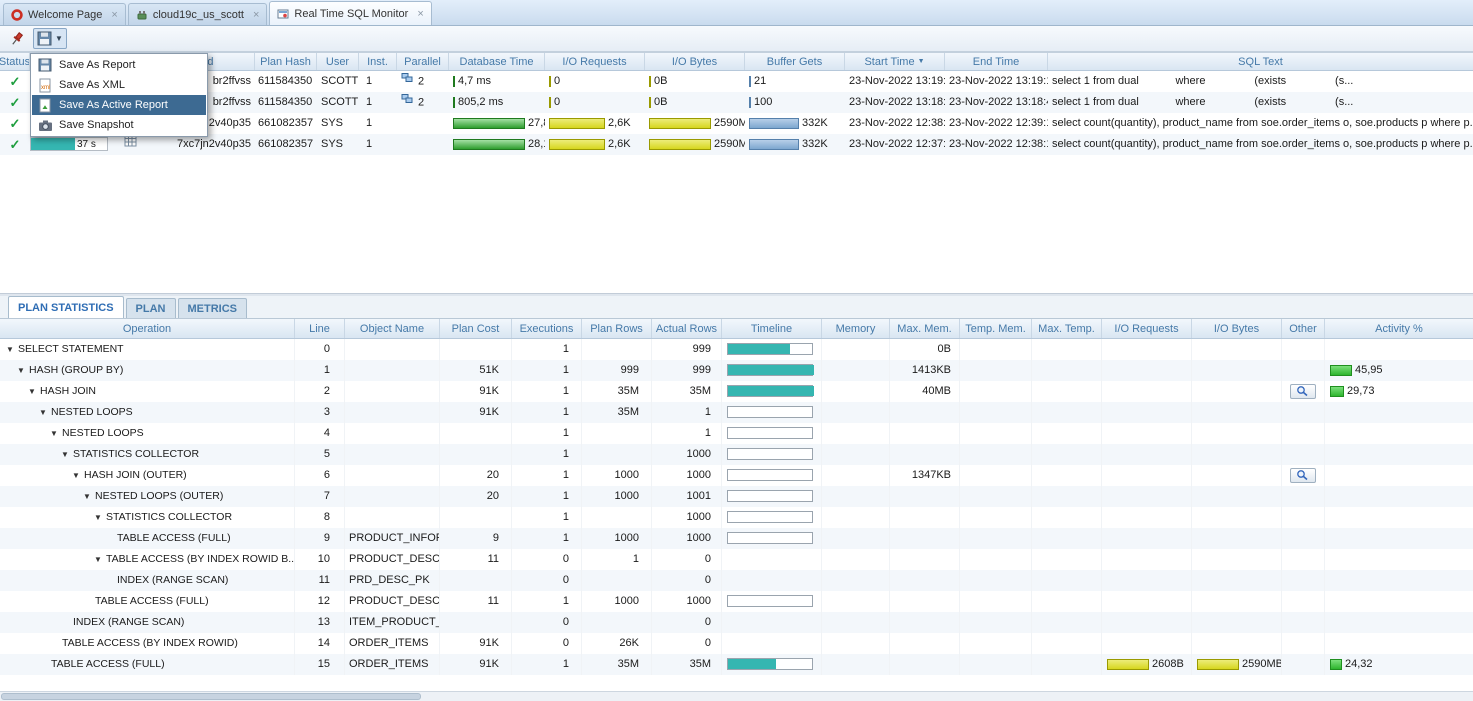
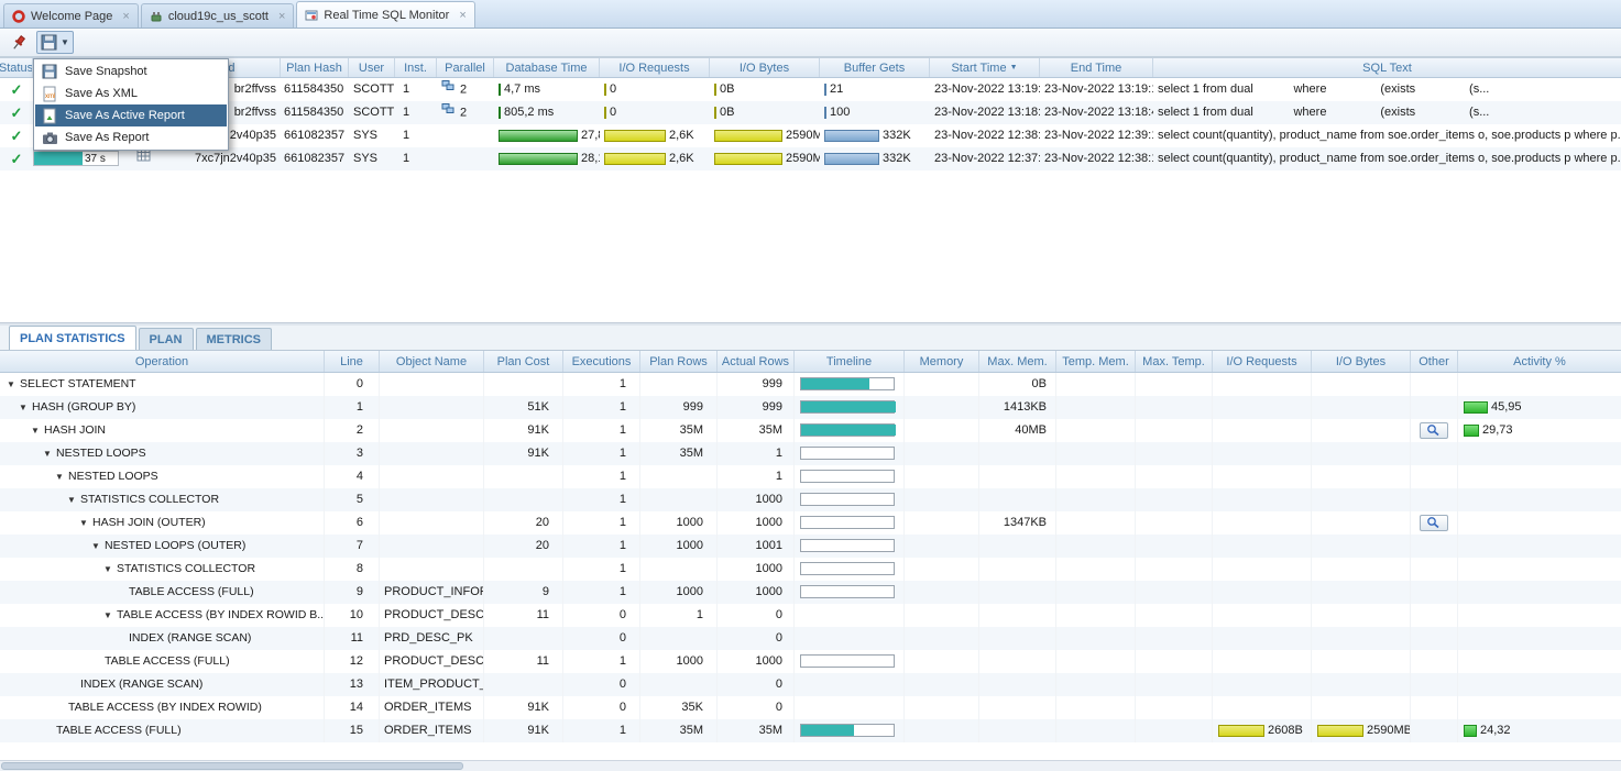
  Welcome Page
  ×
  cloud19c_us_scott
  ×
  Real Time SQL Monitor
  ×
  ▼
- Save As Report
+ Save Snapshot
  Save As XML
  Save As Active Report
- Save Snapshot
+ Save As Report
  Status
  Plan Hash
  User
  Inst.
  Parallel
  Database Time
  I/O Requests
  I/O Bytes
  Buffer Gets
  Start Time
  End Time
  SQL Text
  ✓
  br2ffvss
  611584350
  SCOTT
  1
  2
  4,7 ms
  0
  0B
  21
  23-Nov-2022 13:19:
  23-Nov-2022 13:19:
  select 1 from dual where (exists (s...
  ✓
  br2ffvss
  611584350
  SCOTT
  1
  2
  805,2 ms
  0
  0B
  100
  23-Nov-2022 13:18:
  23-Nov-2022 13:18:
  select 1 from dual where (exists (s...
  ✓
  2v40p35
  661082357
  SYS
  1
  2,6K
  2590M
  332K
  23-Nov-2022 12:38:
  23-Nov-2022 12:39:
  select count(quantity), product_name from soe.order_items o, soe.products p where p.
  ✓
  37 s
  7xc7jn2v40p35
  661082357
  SYS
  1
  2,6K
  2590M
  332K
  23-Nov-2022 12:37:
  23-Nov-2022 12:38:
  select count(quantity), product_name from soe.order_items o, soe.products p where p.
  PLAN STATISTICS
  PLAN
  METRICS
  Operation
  Line
  Object Name
  Plan Cost
  Executions
  Plan Rows
  Actual Rows
  Timeline
  Memory
  Max. Mem.
  Temp. Mem.
  Max. Temp.
  I/O Requests
  I/O Bytes
  Other
  Activity %
  ▼
  SELECT STATEMENT
  0
  1
  999
  0B
  ▼
  HASH (GROUP BY)
  1
  51K
  1
  999
  999
  1413KB
  45,95
  ▼
  HASH JOIN
  2
  91K
  1
  35M
  35M
  40MB
  29,73
  ▼
  NESTED LOOPS
  3
  91K
  1
  35M
  1
  ▼
  NESTED LOOPS
  4
  1
  1
  ▼
  STATISTICS COLLECTOR
  5
  1
  1000
  ▼
  HASH JOIN (OUTER)
  6
  20
  1
  1000
  1000
  1347KB
  ▼
  NESTED LOOPS (OUTER)
  7
  20
  1
  1000
  1001
  ▼
  STATISTICS COLLECTOR
  8
  1
  1000
  TABLE ACCESS (FULL)
  9
  PRODUCT_INFOR
  9
  1
  1000
  1000
  ▼
  TABLE ACCESS (BY INDEX ROWID B..
  10
  PRODUCT_DESC
  11
  0
  1
  0
  INDEX (RANGE SCAN)
  11
  PRD_DESC_PK
  0
  0
  TABLE ACCESS (FULL)
  12
  PRODUCT_DESC
  11
  1
  1000
  1000
  INDEX (RANGE SCAN)
  13
  ITEM_PRODUCT_
  0
  0
  TABLE ACCESS (BY INDEX ROWID)
  14
  ORDER_ITEMS
  91K
  0
- 26K
+ 35K
  0
  TABLE ACCESS (FULL)
  15
  ORDER_ITEMS
  91K
  1
  35M
  35M
  2608B
  2590MB
  24,32
